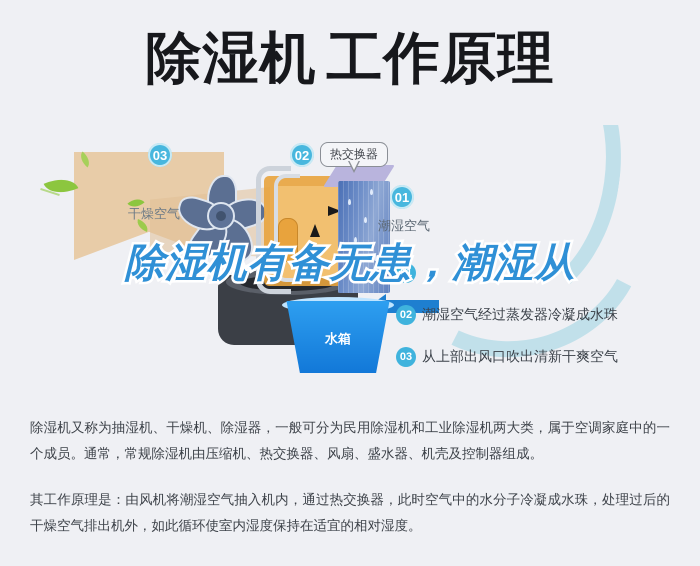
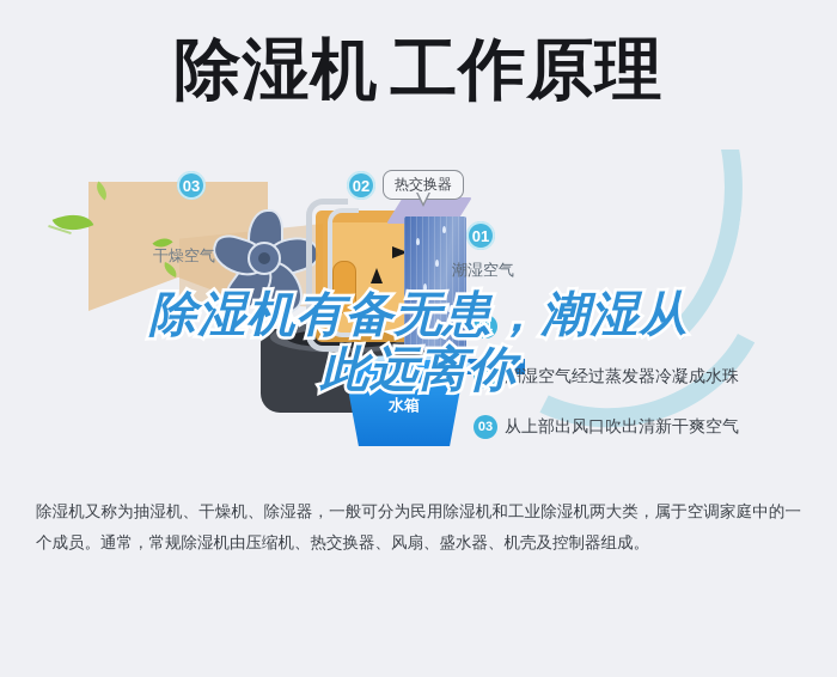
  除湿机 工作原理
  水箱
  03
  02
  01
  热交换器
  干燥空气
  潮湿空气
  01
  02
  潮湿空气经过蒸发器冷凝成水珠
  03
  从上部出风口吹出清新干爽空气
  除湿机有备无患，潮湿从
+ 此远离你
  除湿机又称为抽湿机、干燥机、除湿器，一般可分为民用除湿机和工业除湿机两大类，属于空调家庭中的一个成员。通常，常规除湿机由压缩机、热交换器、风扇、盛水器、机壳及控制器组成。
- 其工作原理是：由风机将潮湿空气抽入机内，通过热交换器，此时空气中的水分子冷凝成水珠，处理过后的干燥空气排出机外，如此循环使室内湿度保持在适宜的相对湿度。
